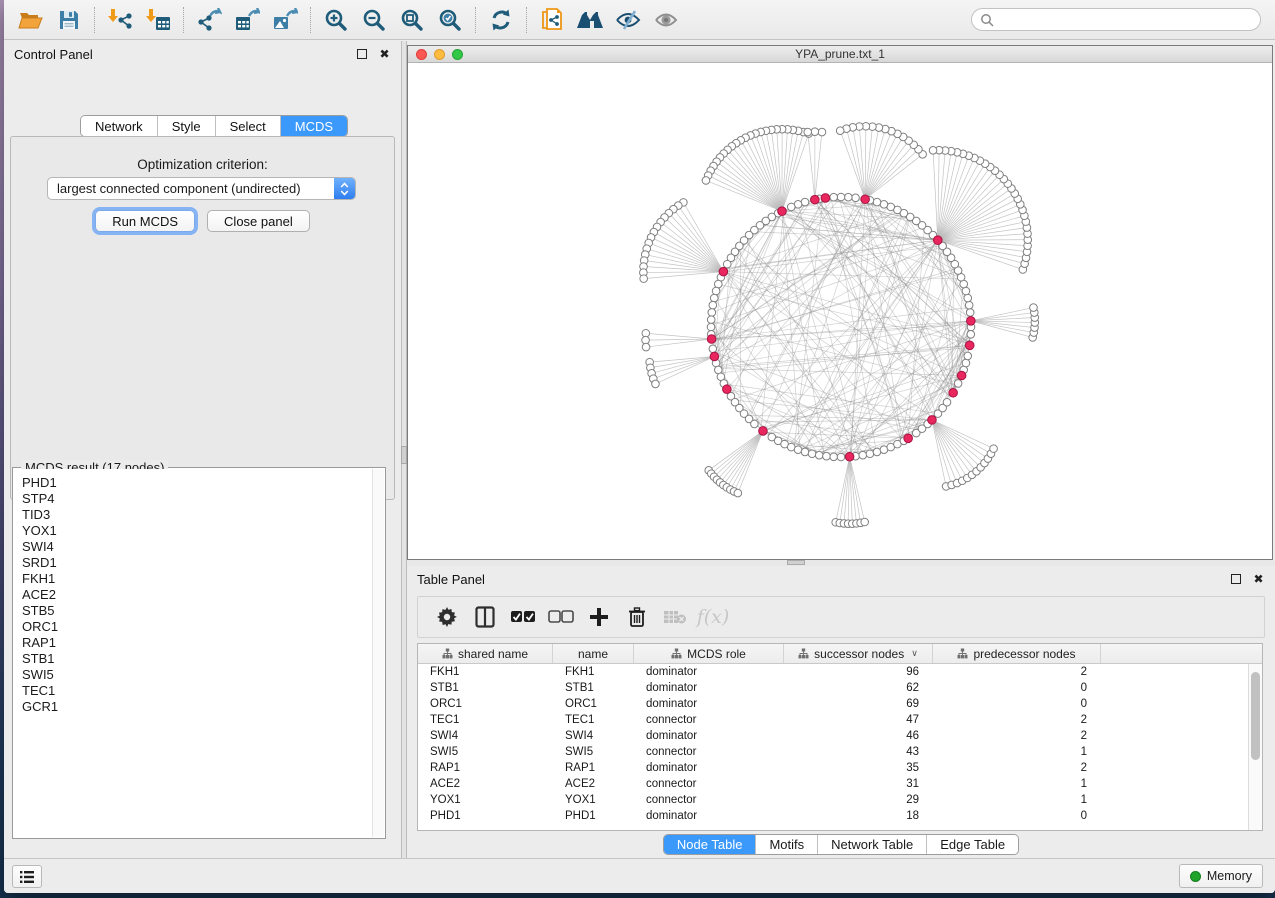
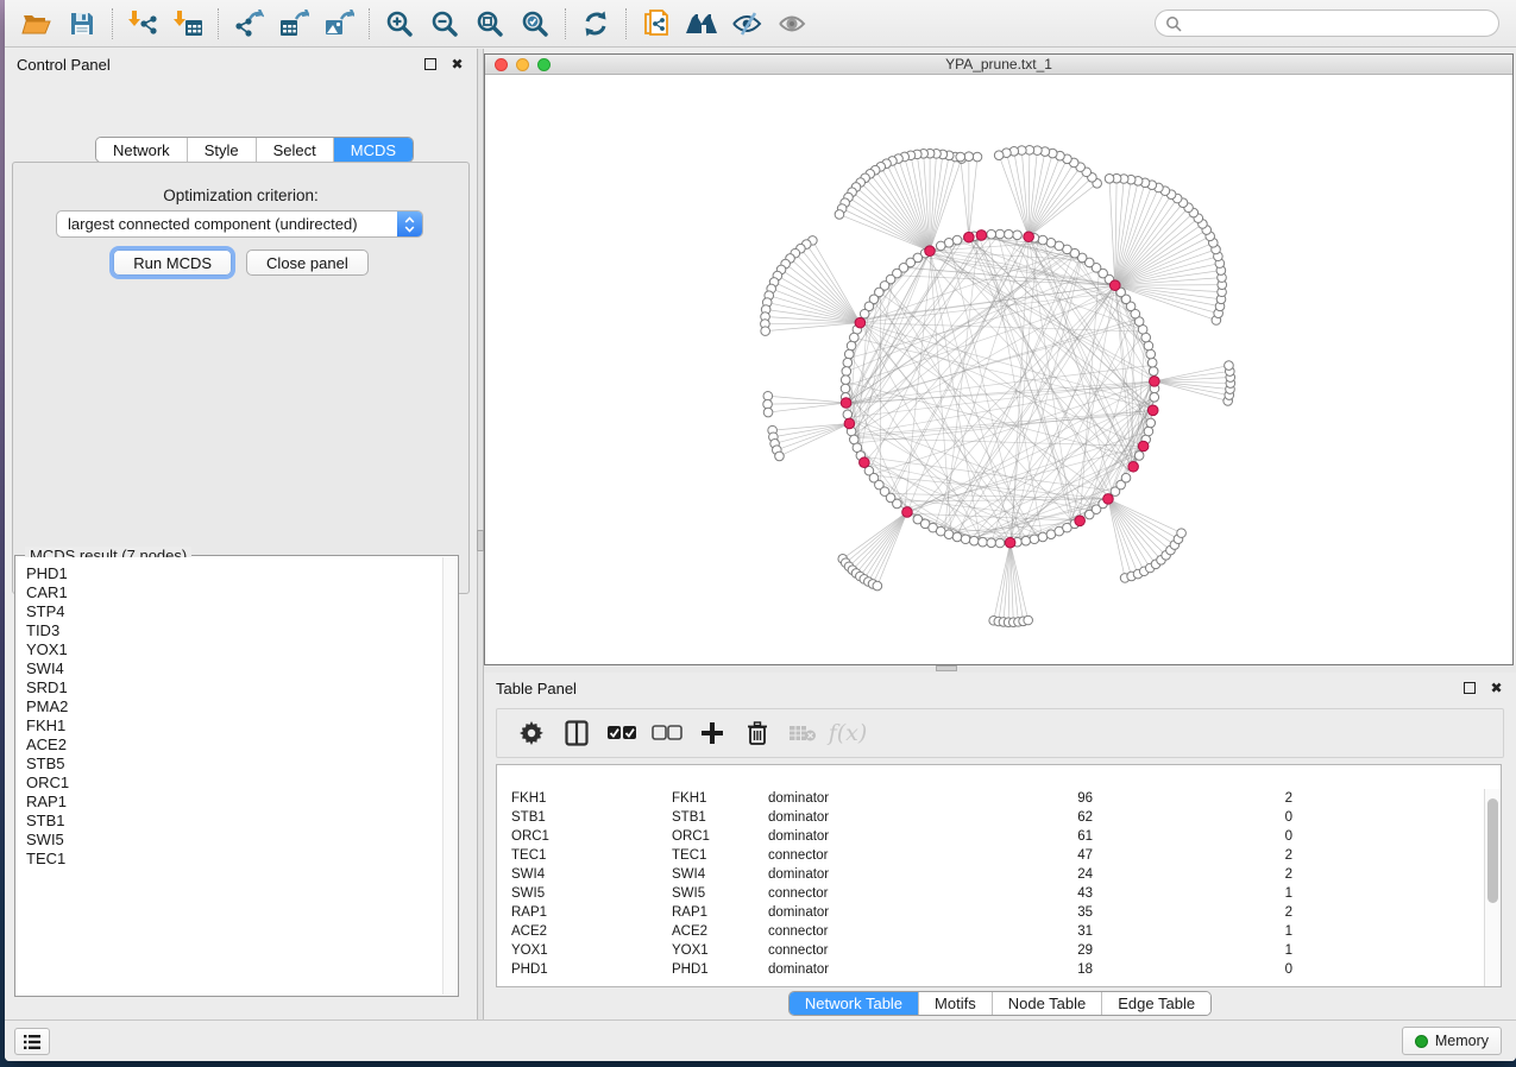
  Control Panel
  ✖
  Network
  Style
  Select
  MCDS
  Optimization criterion:
  largest connected component (undirected)
  Run MCDS
  Close panel
- MCDS result (17 nodes)
+ MCDS result (7 nodes)
  PHD1
+ CAR1
  STP4
  TID3
  YOX1
  SWI4
  SRD1
+ PMA2
  FKH1
  ACE2
  STB5
  ORC1
  RAP1
  STB1
  SWI5
  TEC1
- GCR1
  YPA_prune.txt_1
  Table Panel
  ✖
  f(x)
- shared name
- name
- MCDS role
- successor nodes
- ∨
- predecessor nodes
  FKH1
  FKH1
  dominator
  96
  2
  STB1
  STB1
  dominator
  62
  0
  ORC1
  ORC1
  dominator
- 69
+ 61
  0
  TEC1
  TEC1
  connector
  47
  2
  SWI4
  SWI4
  dominator
- 46
+ 24
  2
  SWI5
  SWI5
  connector
  43
  1
  RAP1
  RAP1
  dominator
  35
  2
  ACE2
  ACE2
  connector
  31
  1
  YOX1
  YOX1
  connector
  29
  1
  PHD1
  PHD1
  dominator
  18
  0
- Node Table
+ Network Table
  Motifs
- Network Table
+ Node Table
  Edge Table
  Memory
